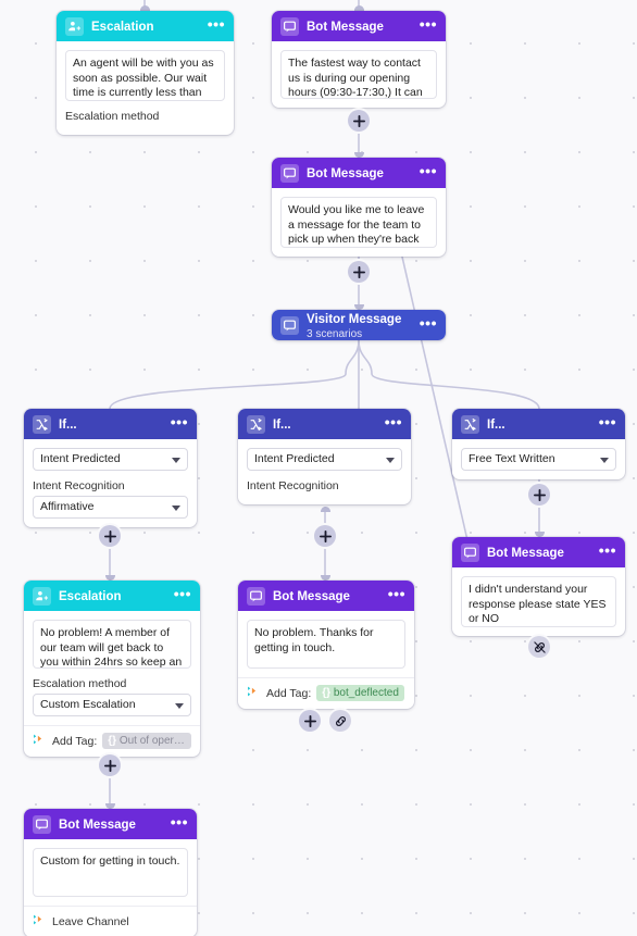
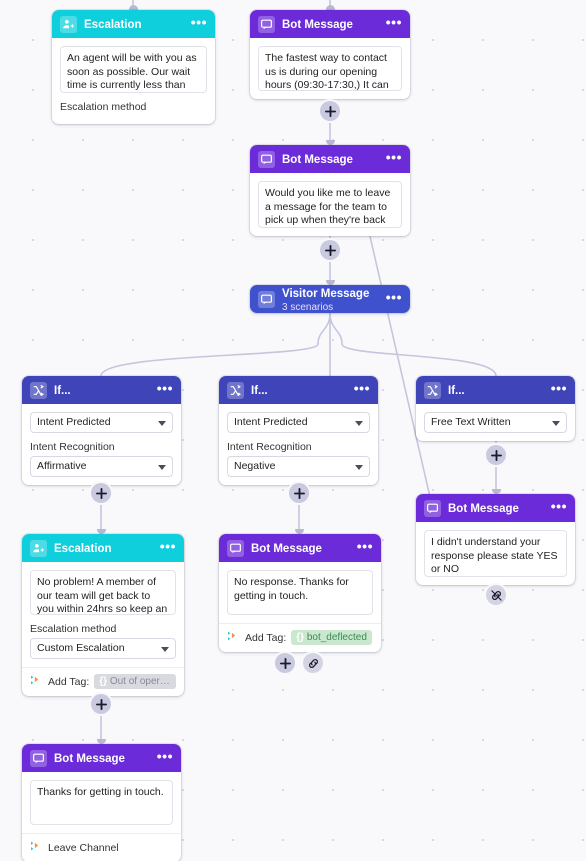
  Escalation
  •••
  An agent will be with you as soon as possible. Our wait time is currently less than
  Escalation method
  Bot Message
  •••
  The fastest way to contact us is during our opening hours (09:30-17:30,) It can
  Bot Message
  •••
  Would you like me to leave a message for the team to pick up when they're back
  Visitor Message
  3 scenarios
  •••
  If...
  •••
  Intent Predicted
  Intent Recognition
  Affirmative
  If...
  •••
  Intent Predicted
  Intent Recognition
+ Negative
  If...
  •••
  Free Text Written
  Escalation
  •••
  No problem! A member of our team will get back to you within 24hrs so keep an
  Escalation method
  Custom Escalation
  Add Tag:
  {} Out of operati..
  Bot Message
  •••
- No problem. Thanks for getting in touch.
+ No response. Thanks for getting in touch.
  Add Tag:
  {} bot_deflected
  Bot Message
  •••
  I didn't understand your response please state YES or NO
  Bot Message
  •••
- Custom for getting in touch.
+ Thanks for getting in touch.
  Leave Channel
